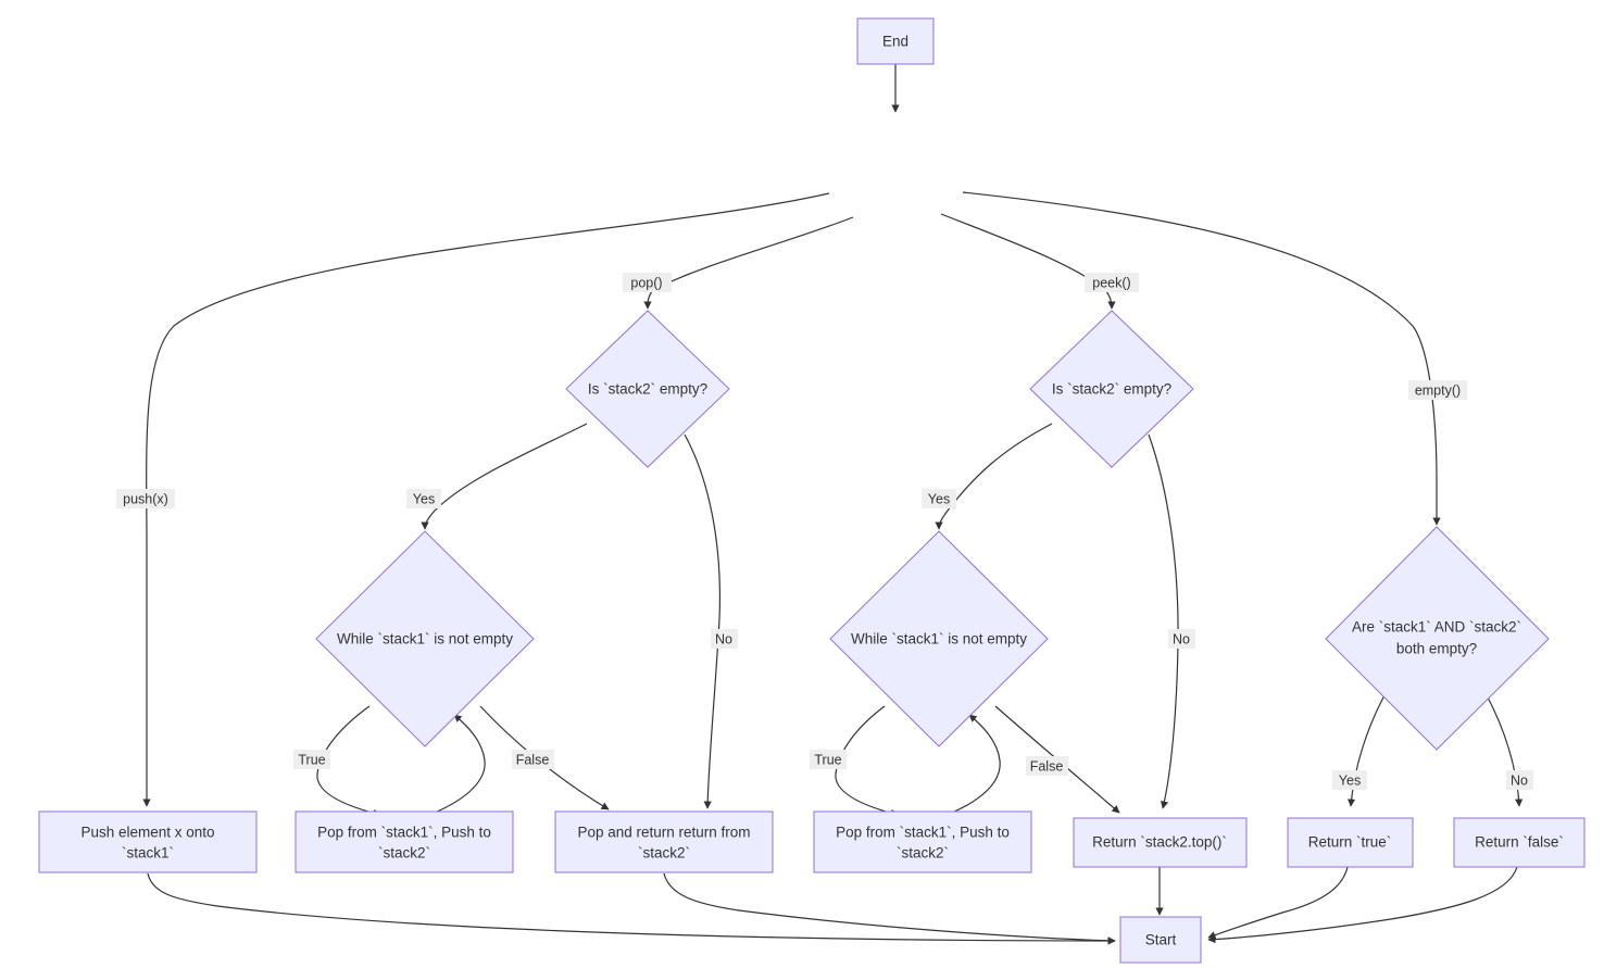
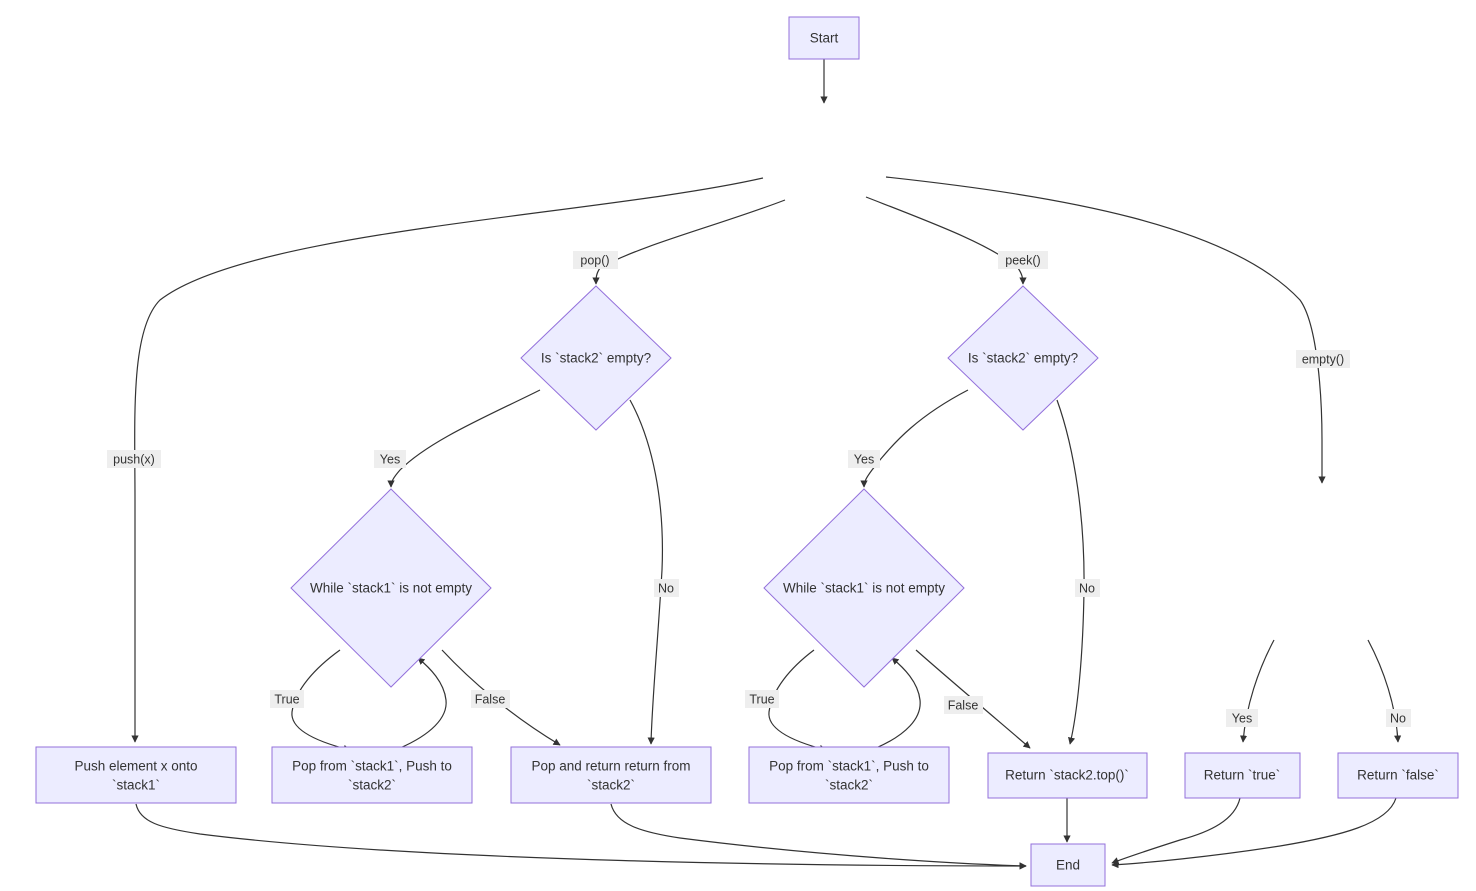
- End
+ Start
  Is `stack2` empty?
  Is `stack2` empty?
  While `stack1` is not empty
  While `stack1` is not empty
- Are `stack1` AND `stack2`
- both empty?
  Push element x onto
  `stack1`
  Pop from `stack1`, Push to
  `stack2`
  Pop and return return from
  `stack2`
  Pop from `stack1`, Push to
  `stack2`
  Return `stack2.top()`
  Return `true`
  Return `false`
- Start
+ End
  push(x)
  pop()
  peek()
  empty()
  Yes
  No
  True
  False
  Yes
  No
  True
  False
  Yes
  No
